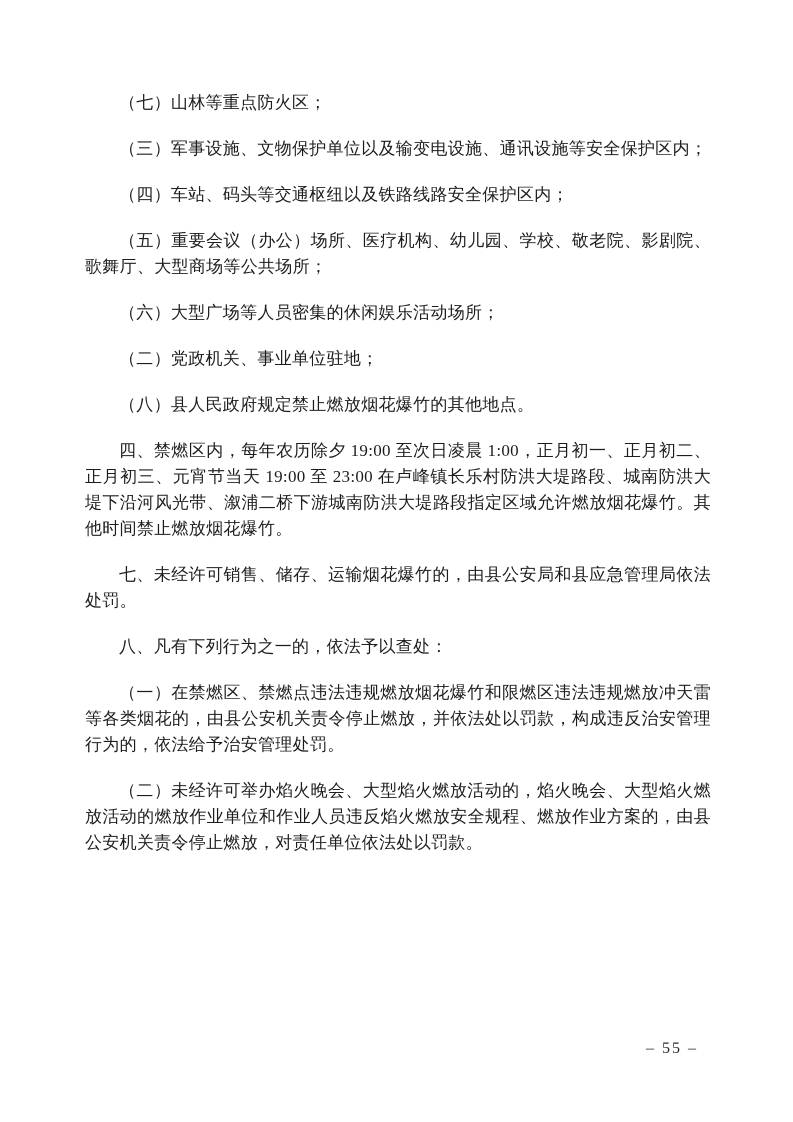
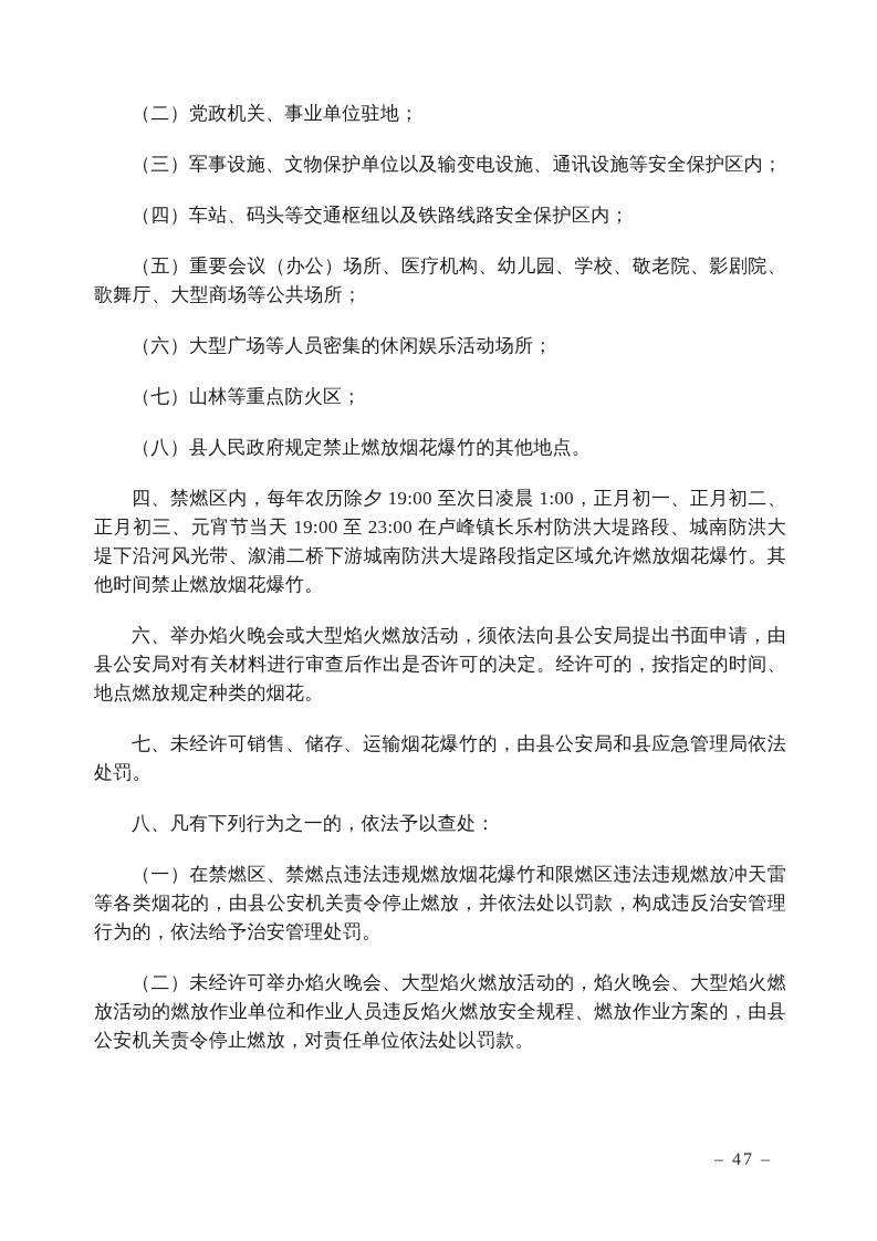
- （七）山林等重点防火区；
+ （二）党政机关、事业单位驻地；
  （三）军事设施、文物保护单位以及输变电设施、通讯设施等安全保护区内；
  （四）车站、码头等交通枢纽以及铁路线路安全保护区内；
  （五）重要会议（办公）场所、医疗机构、幼儿园、学校、敬老院、影剧院、歌舞厅、大型商场等公共场所；
  （六）大型广场等人员密集的休闲娱乐活动场所；
- （二）党政机关、事业单位驻地；
+ （七）山林等重点防火区；
  （八）县人民政府规定禁止燃放烟花爆竹的其他地点。
  四、禁燃区内，每年农历除夕 19:00 至次日凌晨 1:00，正月初一、正月初二、正月初三、元宵节当天 19:00 至 23:00 在卢峰镇长乐村防洪大堤路段、城南防洪大堤下沿河风光带、溆浦二桥下游城南防洪大堤路段指定区域允许燃放烟花爆竹。其他时间禁止燃放烟花爆竹。
+ 六、举办焰火晚会或大型焰火燃放活动，须依法向县公安局提出书面申请，由县公安局对有关材料进行审查后作出是否许可的决定。经许可的，按指定的时间、地点燃放规定种类的烟花。
  七、未经许可销售、储存、运输烟花爆竹的，由县公安局和县应急管理局依法处罚。
  八、凡有下列行为之一的，依法予以查处：
  （一）在禁燃区、禁燃点违法违规燃放烟花爆竹和限燃区违法违规燃放冲天雷等各类烟花的，由县公安机关责令停止燃放，并依法处以罚款，构成违反治安管理行为的，依法给予治安管理处罚。
  （二）未经许可举办焰火晚会、大型焰火燃放活动的，焰火晚会、大型焰火燃放活动的燃放作业单位和作业人员违反焰火燃放安全规程、燃放作业方案的，由县公安机关责令停止燃放，对责任单位依法处以罚款。
- – 55 –
+ – 47 –
